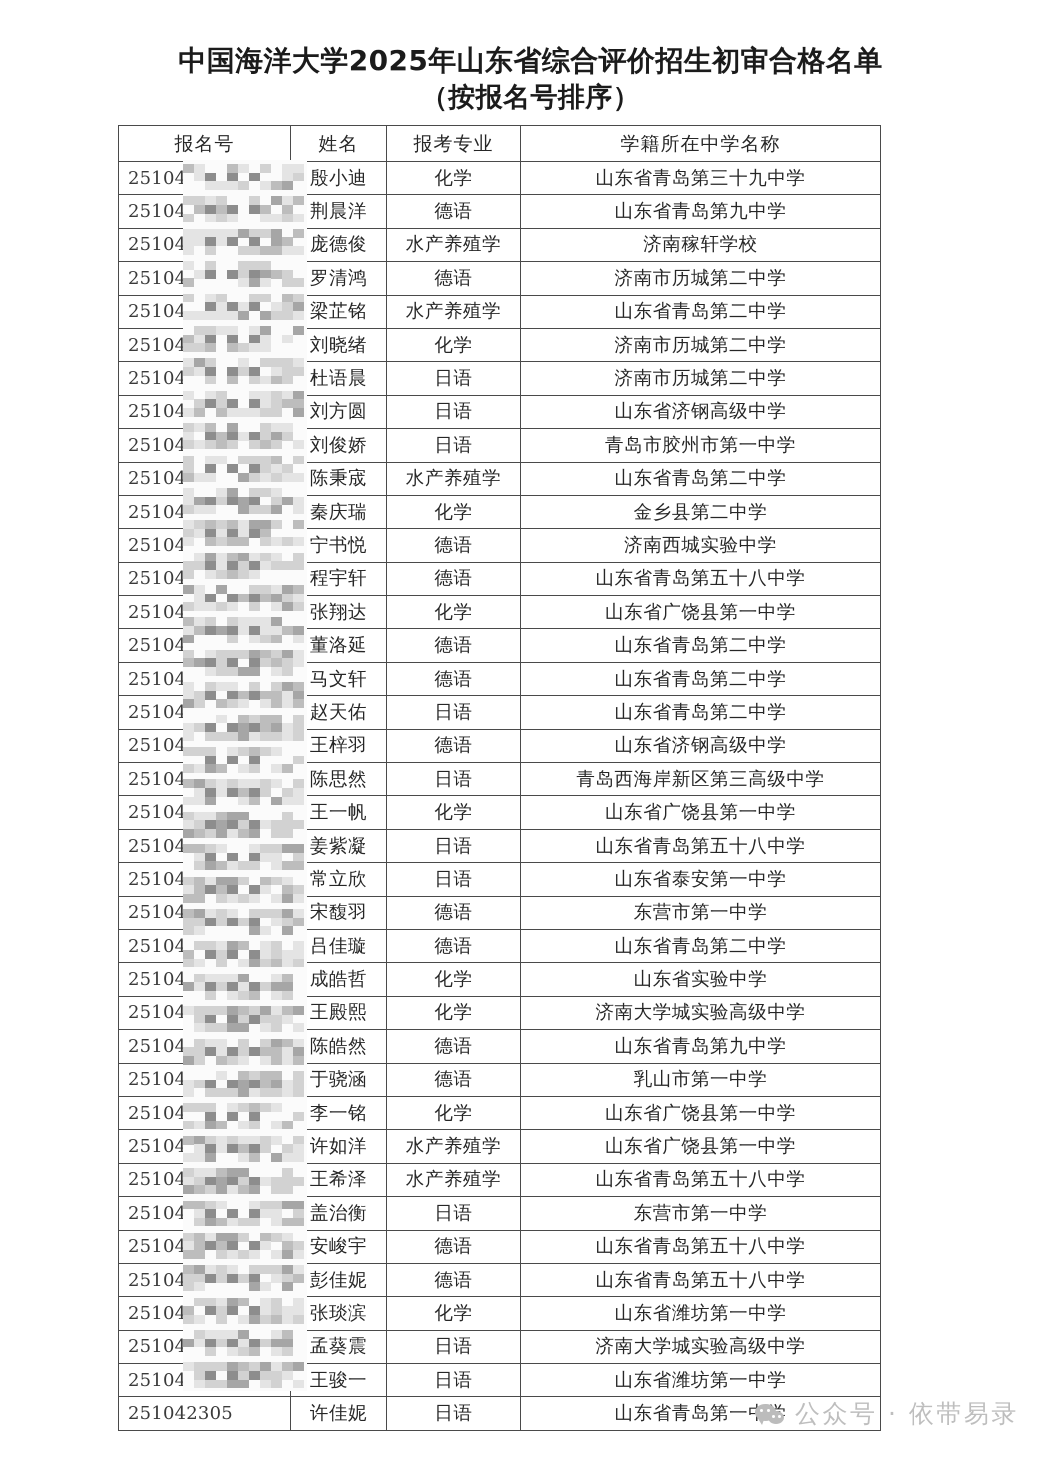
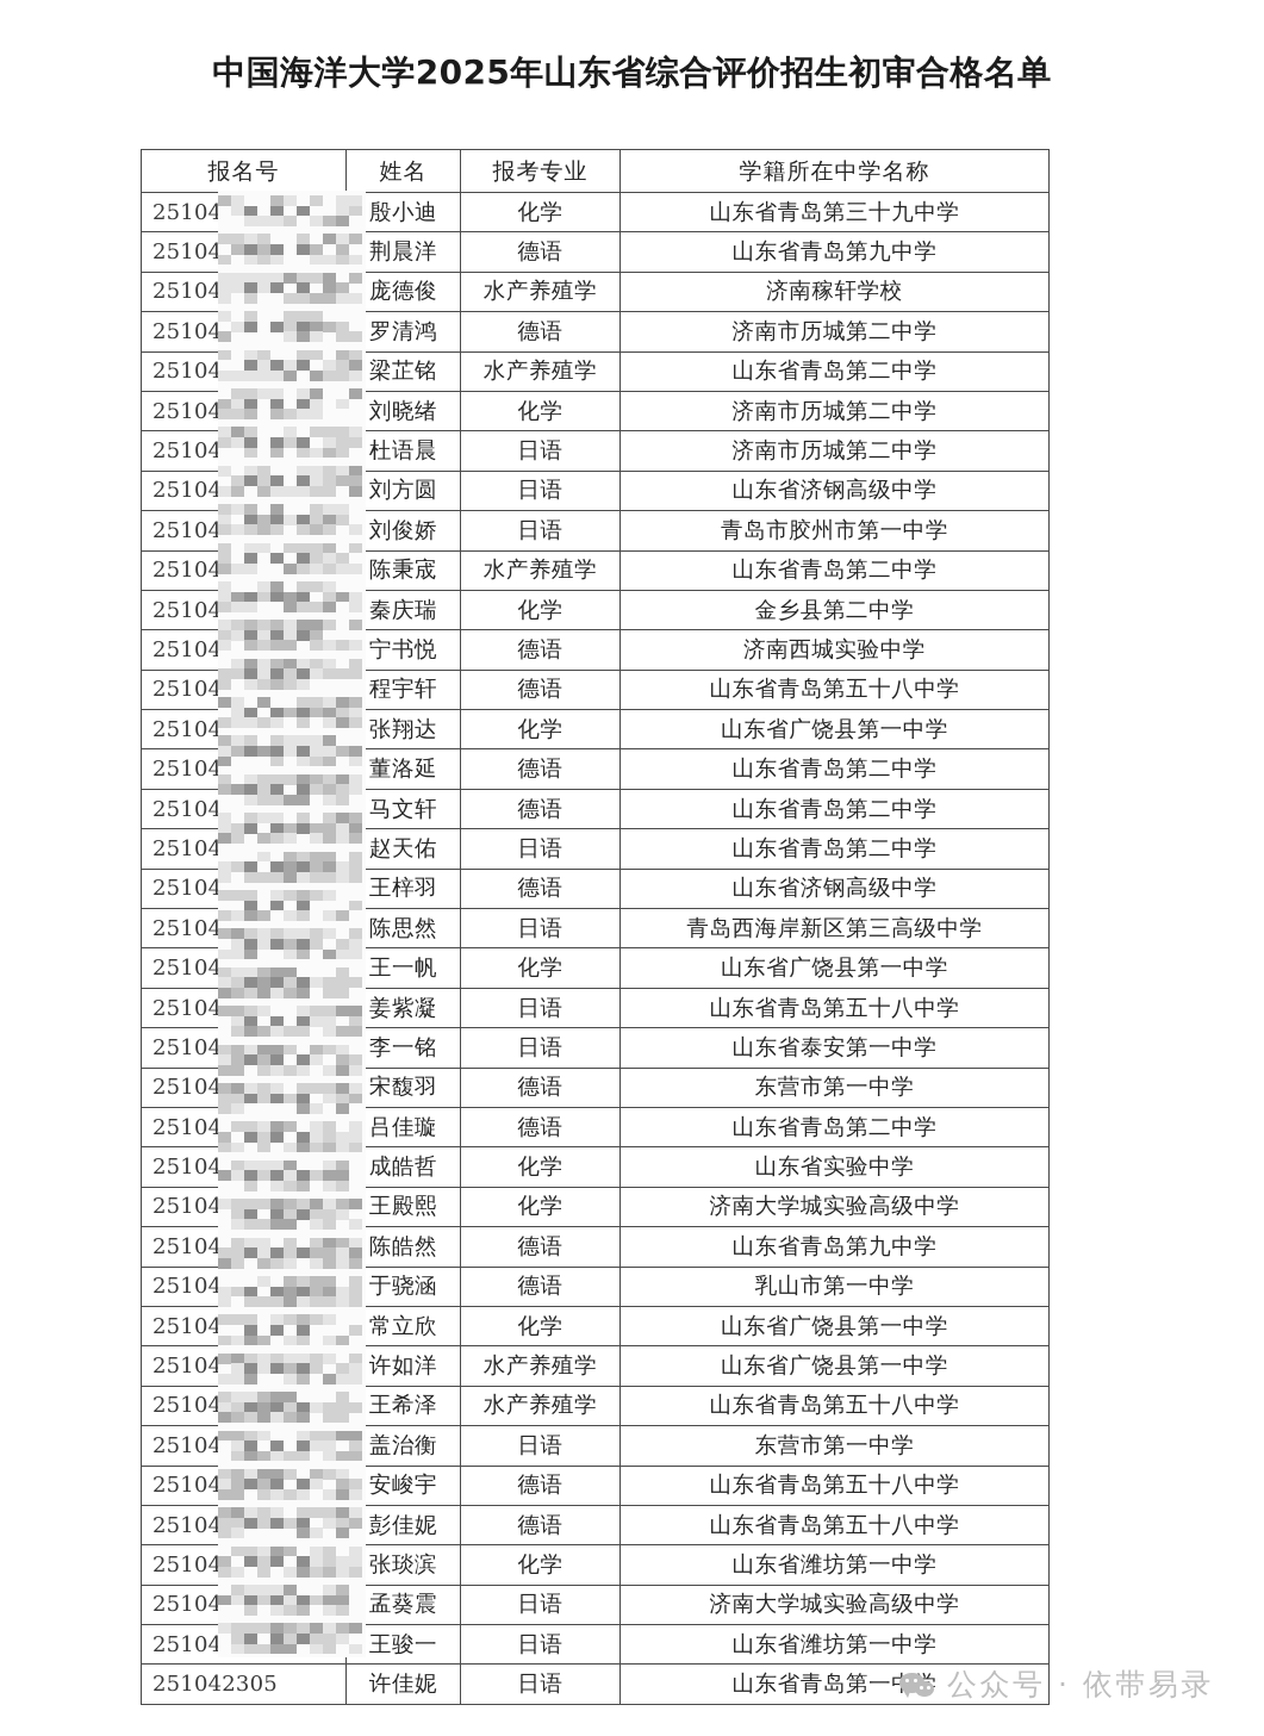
  中国海洋大学2025年山东省综合评价招生初审合格名单
- （按报名号排序）
  报名号	姓名	报考专业	学籍所在中学名称
  25104	殷小迪	化学	山东省青岛第三十九中学
  25104	荆晨洋	德语	山东省青岛第九中学
  25104	庞德俊	水产养殖学	济南稼轩学校
  25104	罗清鸿	德语	济南市历城第二中学
  25104	梁芷铭	水产养殖学	山东省青岛第二中学
  25104	刘晓绪	化学	济南市历城第二中学
  25104	杜语晨	日语	济南市历城第二中学
  25104	刘方圆	日语	山东省济钢高级中学
  25104	刘俊娇	日语	青岛市胶州市第一中学
  25104	陈秉宬	水产养殖学	山东省青岛第二中学
  25104	秦庆瑞	化学	金乡县第二中学
  25104	宁书悦	德语	济南西城实验中学
  25104	程宇轩	德语	山东省青岛第五十八中学
  25104	张翔达	化学	山东省广饶县第一中学
  25104	董洛延	德语	山东省青岛第二中学
  25104	马文轩	德语	山东省青岛第二中学
  25104	赵天佑	日语	山东省青岛第二中学
  25104	王梓羽	德语	山东省济钢高级中学
  25104	陈思然	日语	青岛西海岸新区第三高级中学
  25104	王一帆	化学	山东省广饶县第一中学
  25104	姜紫凝	日语	山东省青岛第五十八中学
- 25104	常立欣	日语	山东省泰安第一中学
+ 25104	李一铭	日语	山东省泰安第一中学
  25104	宋馥羽	德语	东营市第一中学
  25104	吕佳璇	德语	山东省青岛第二中学
  25104	成皓哲	化学	山东省实验中学
  25104	王殿熙	化学	济南大学城实验高级中学
  25104	陈皓然	德语	山东省青岛第九中学
  25104	于骁涵	德语	乳山市第一中学
- 25104	李一铭	化学	山东省广饶县第一中学
+ 25104	常立欣	化学	山东省广饶县第一中学
  25104	许如洋	水产养殖学	山东省广饶县第一中学
  25104	王希泽	水产养殖学	山东省青岛第五十八中学
  25104	盖治衡	日语	东营市第一中学
  25104	安峻宇	德语	山东省青岛第五十八中学
  25104	彭佳妮	德语	山东省青岛第五十八中学
  25104	张琰滨	化学	山东省潍坊第一中学
  25104	孟葵震	日语	济南大学城实验高级中学
  25104	王骏一	日语	山东省潍坊第一中学
  251042305	许佳妮	日语	山东省青岛第一
  公众号 · 依带易录
